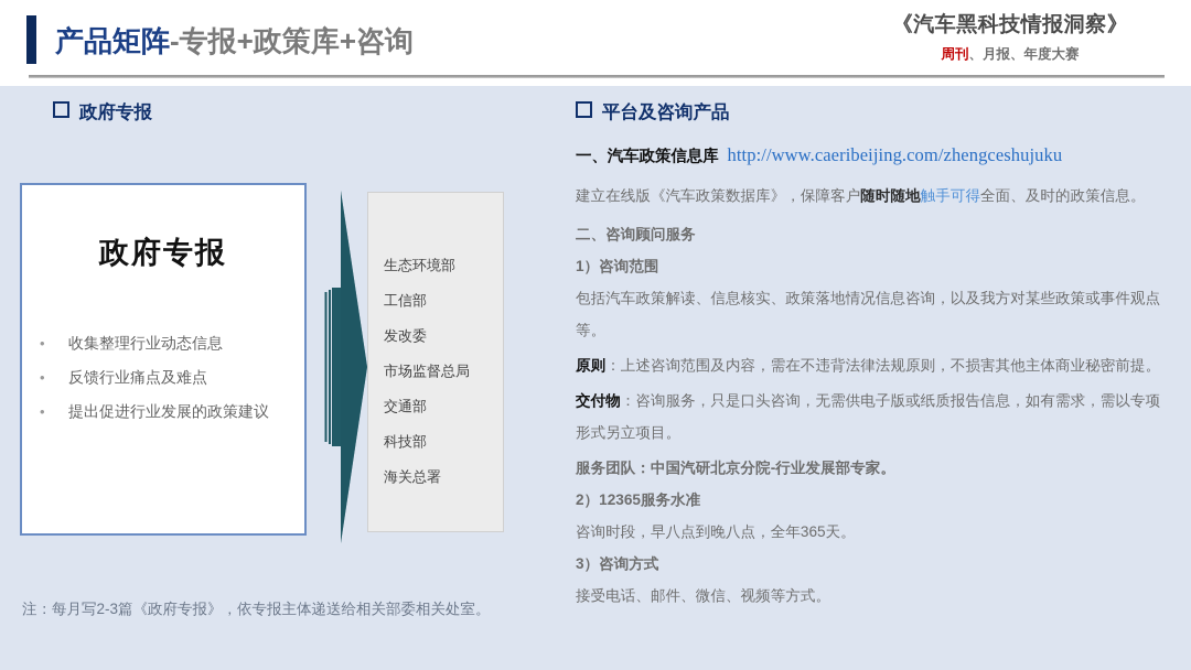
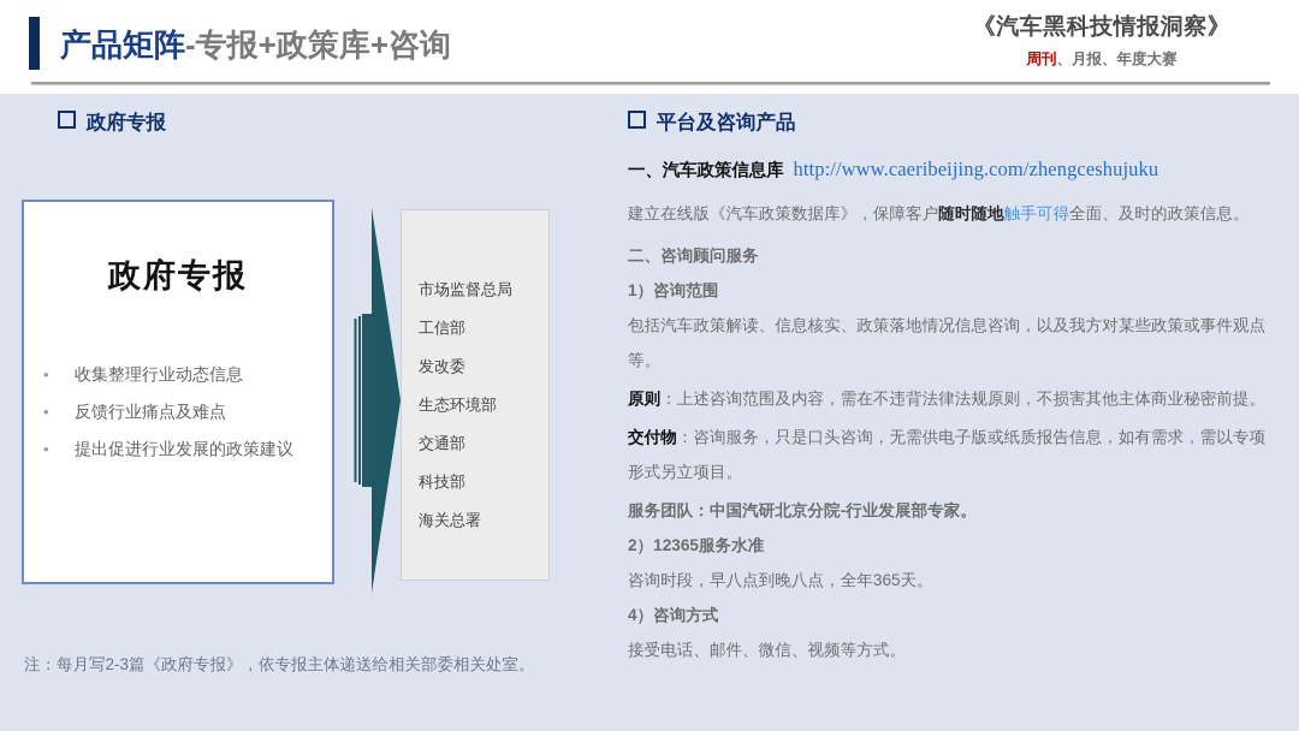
  产品矩阵-专报+政策库+咨询
  《汽车黑科技情报洞察》
  周刊、月报、年度大赛
  政府专报
  政府专报
  收集整理行业动态信息
  反馈行业痛点及难点
  提出促进行业发展的政策建议
- 生态环境部
+ 市场监督总局
  工信部
  发改委
- 市场监督总局
+ 生态环境部
  交通部
  科技部
  海关总署
  注：每月写2-3篇《政府专报》，依专报主体递送给相关部委相关处室。
  平台及咨询产品
  一、汽车政策信息库 http://www.caeribeijing.com/zhengceshujuku
  建立在线版《汽车政策数据库》，保障客户随时随地触手可得全面、及时的政策信息。
  二、咨询顾问服务
  1）咨询范围
  包括汽车政策解读、信息核实、政策落地情况信息咨询，以及我方对某些政策或事件观点等。
  原则：上述咨询范围及内容，需在不违背法律法规原则，不损害其他主体商业秘密前提。
  交付物：咨询服务，只是口头咨询，无需供电子版或纸质报告信息，如有需求，需以专项形式另立项目。
  服务团队：中国汽研北京分院-行业发展部专家。
  2）12365服务水准
  咨询时段，早八点到晚八点，全年365天。
- 3）咨询方式
+ 4）咨询方式
  接受电话、邮件、微信、视频等方式。
